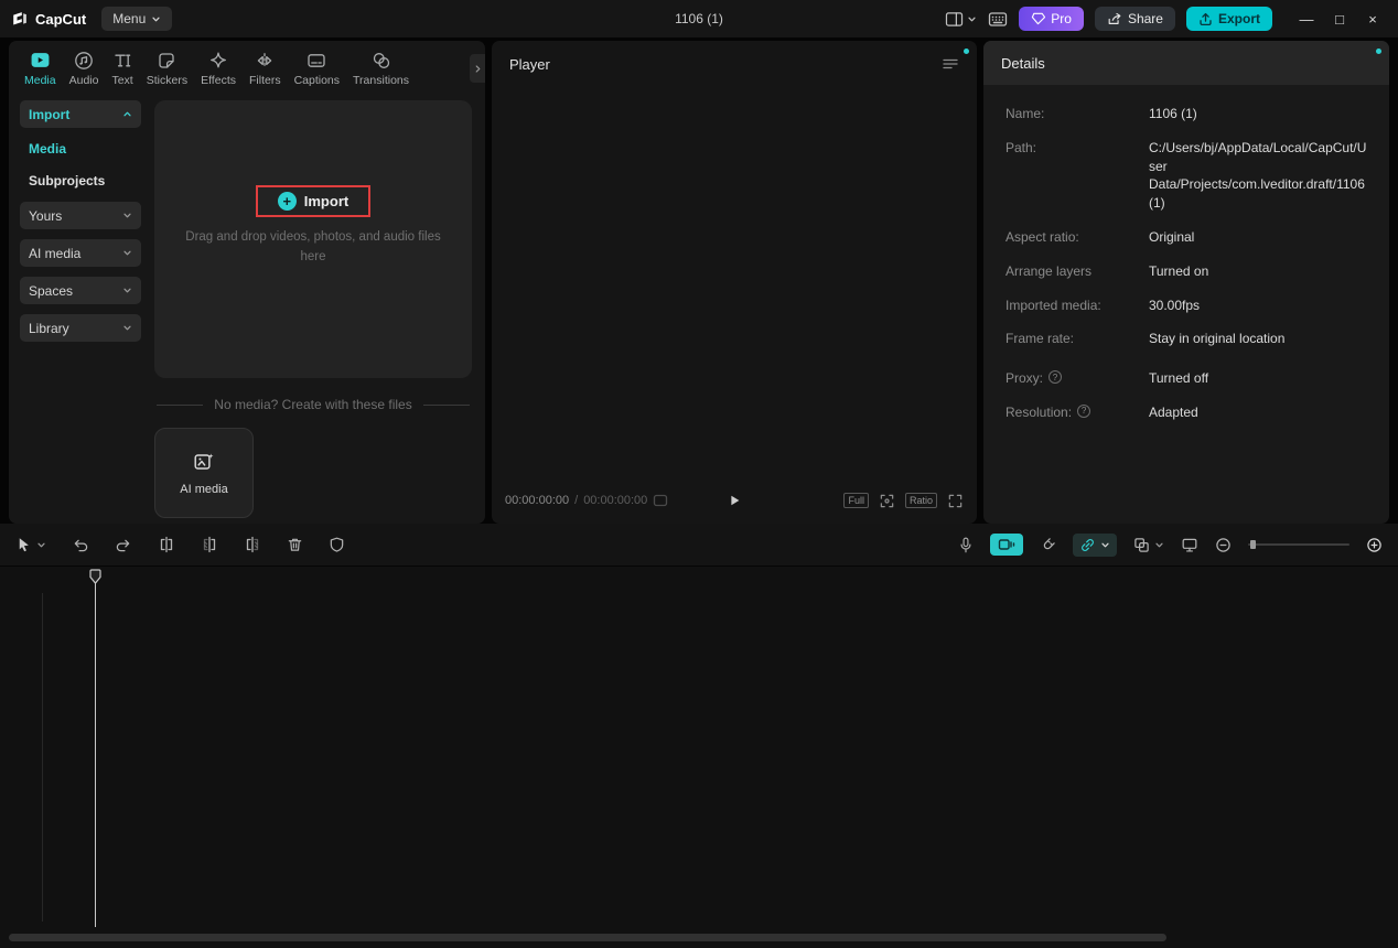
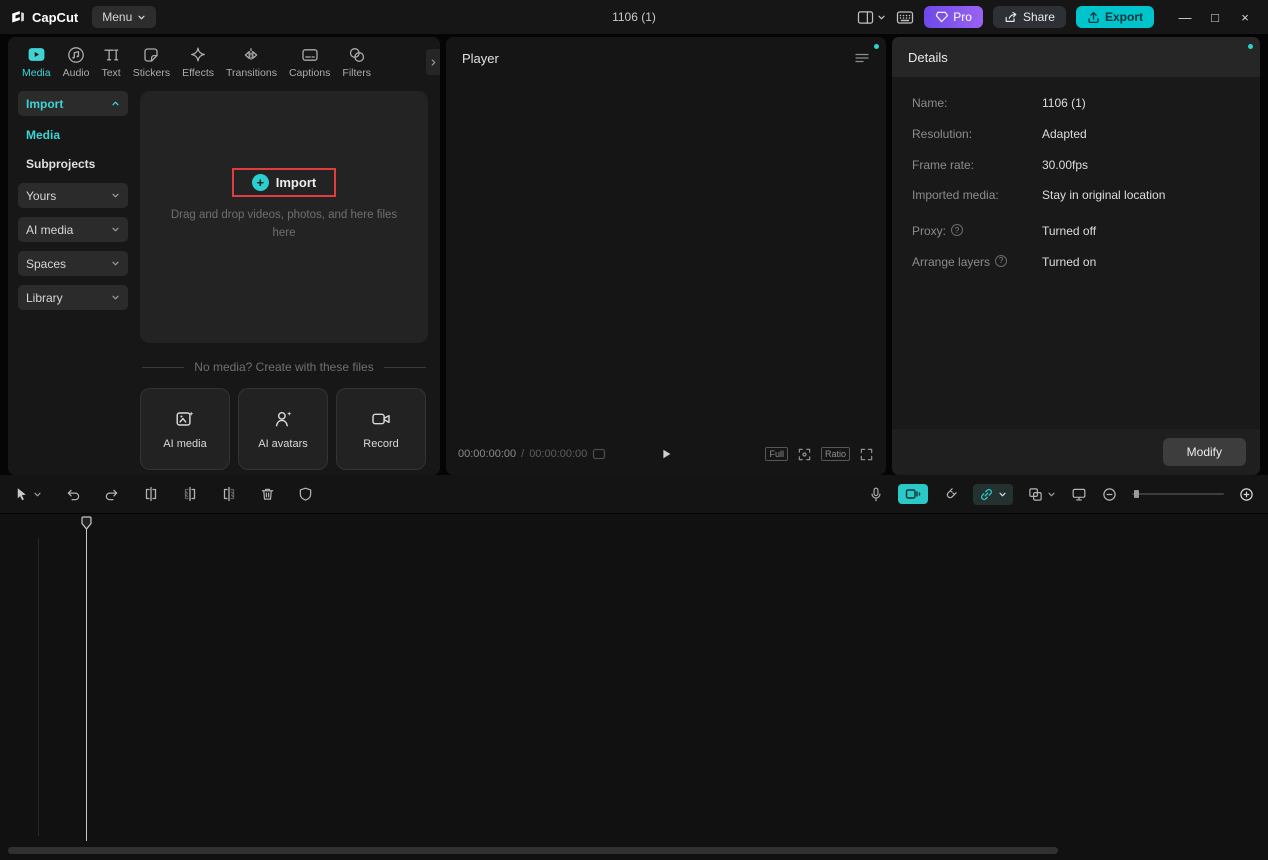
  CapCut
  Menu
  1106 (1)
  Pro
  Share
  Export
  —
  □
  ×
  Media
  Audio
  Text
  Stickers
  Effects
- Filters
+ Transitions
  Captions
- Transitions
+ Filters
  Import
  Media
  Subprojects
  Yours
  AI media
  Spaces
  Library
  +
  Import
- Drag and drop videos, photos, and audio files here
+ Drag and drop videos, photos, and here files here
  No media? Create with these files
  AI media
+ AI avatars
+ Record
  Player
  00:00:00:00
  /
  00:00:00:00
  Full
  Ratio
  Details
  Name:
  1106 (1)
- Path:
- C:/Users/bj/AppData/Local/CapCut/User Data/Projects/com.lveditor.draft/1106 (1)
- Aspect ratio:
- Original
- Arrange layers
+ Resolution:
- Turned on
+ Adapted
- Imported media:
+ Frame rate:
  30.00fps
- Frame rate:
+ Imported media:
  Stay in original location
  Proxy:
  ?
  Turned off
- Resolution:
+ Arrange layers
  ?
- Adapted
+ Turned on
+ Modify
